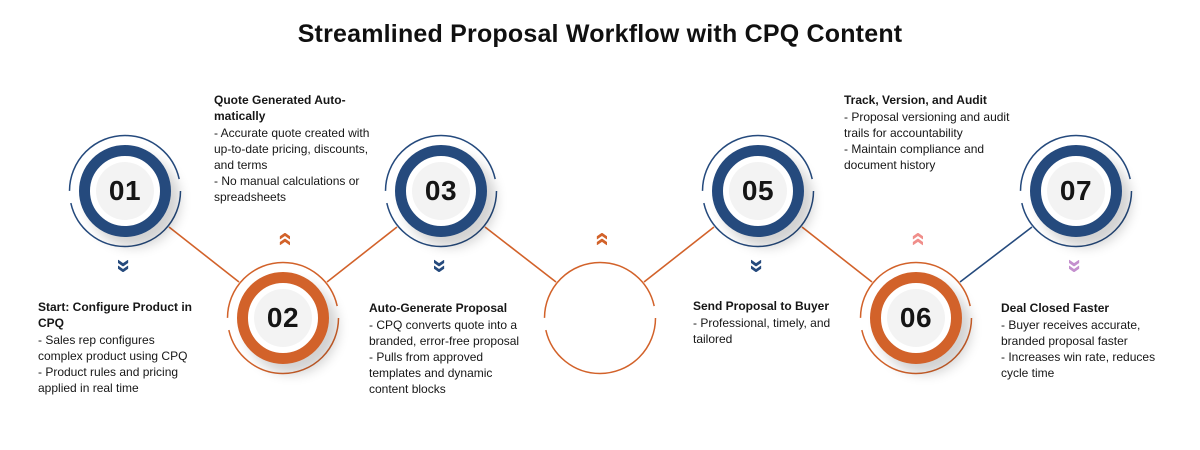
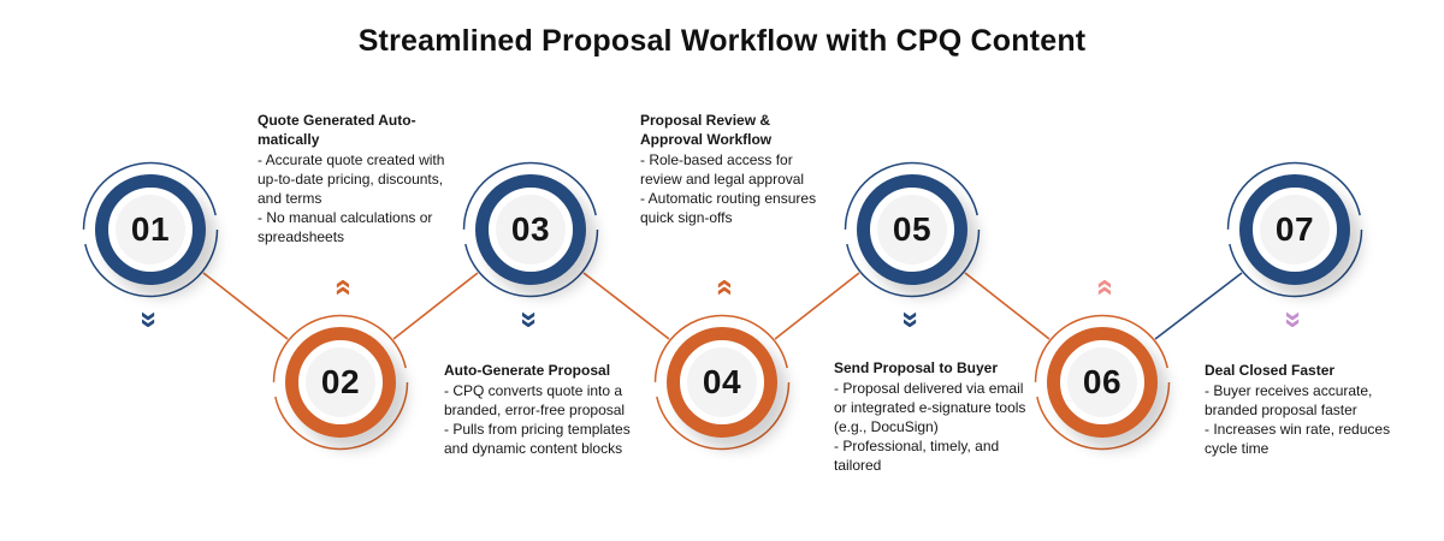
  Streamlined Proposal Workflow with CPQ Content
  01
- Start: Configure Product in CPQ
- - Sales rep configures complex product using CPQ
- - Product rules and pricing applied in real time
  02
  Quote Generated Auto-matically
  - Accurate quote created with up-to-date pricing, discounts, and terms
  - No manual calculations or spreadsheets
  03
  Auto-Generate Proposal
  - CPQ converts quote into a branded, error-free proposal
- - Pulls from approved templates and dynamic content blocks
+ - Pulls from pricing templates and dynamic content blocks
+ 04
+ Proposal Review & Approval Workflow
+ - Role-based access for review and legal approval
+ - Automatic routing ensures quick sign-offs
  05
  Send Proposal to Buyer
+ - Proposal delivered via email or integrated e-signature tools (e.g., DocuSign)
  - Professional, timely, and tailored
  06
- Track, Version, and Audit
- - Proposal versioning and audit trails for accountability
- - Maintain compliance and document history
  07
  Deal Closed Faster
  - Buyer receives accurate, branded proposal faster
  - Increases win rate, reduces cycle time
